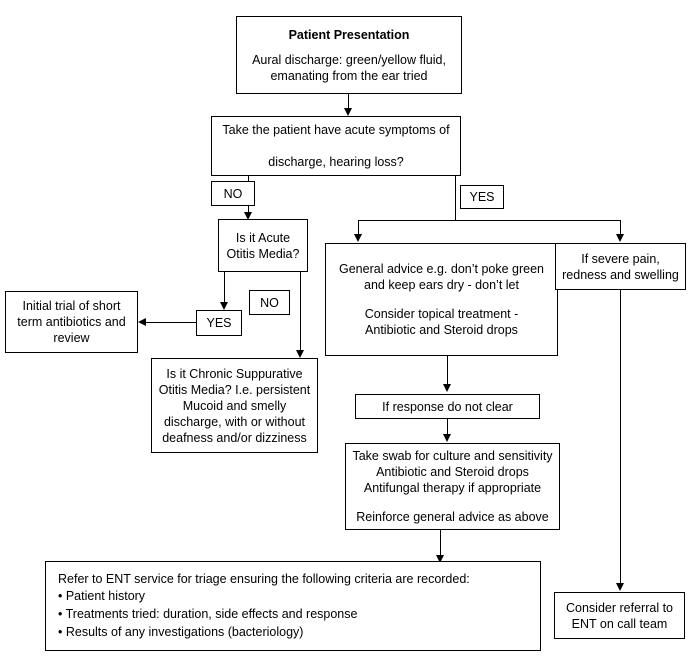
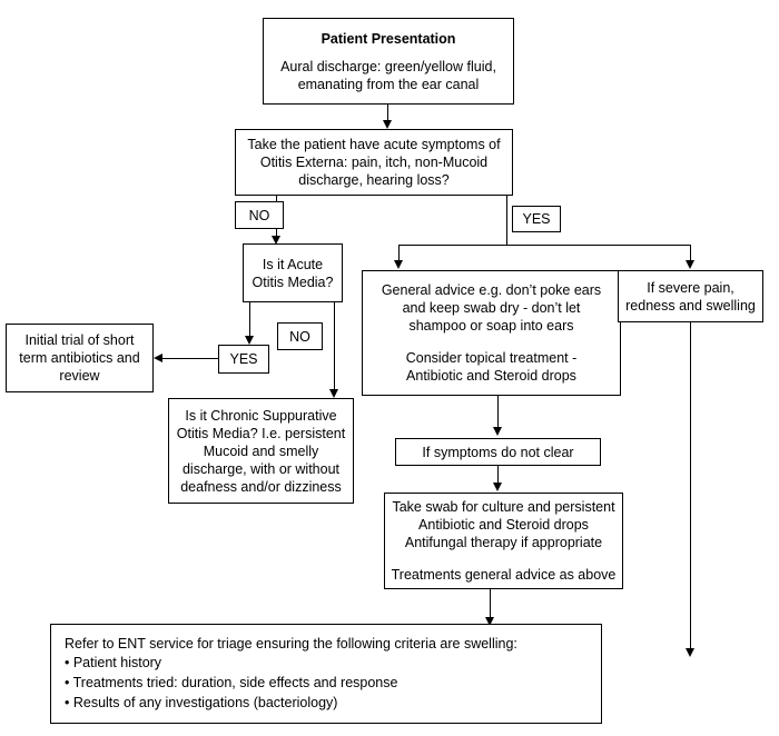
  Patient Presentation
  Aural discharge: green/yellow fluid,
- emanating from the ear tried
+ emanating from the ear canal
  Take the patient have acute symptoms of
+ Otitis Externa: pain, itch, non-Mucoid
  discharge, hearing loss?
  NO
  YES
  Is it Acute
  Otitis Media?
  YES
  NO
  Initial trial of short
  term antibiotics and
  review
  Is it Chronic Suppurative
  Otitis Media? I.e. persistent
  Mucoid and smelly
  discharge, with or without
  deafness and/or dizziness
- General advice e.g. don’t poke green
+ General advice e.g. don’t poke ears
- and keep ears dry - don’t let
+ and keep swab dry - don’t let
+ shampoo or soap into ears
  Consider topical treatment -
  Antibiotic and Steroid drops
- If response do not clear
+ If symptoms do not clear
- Take swab for culture and sensitivity
+ Take swab for culture and persistent
  Antibiotic and Steroid drops
  Antifungal therapy if appropriate
- Reinforce general advice as above
+ Treatments general advice as above
- Refer to ENT service for triage ensuring the following criteria are recorded:
+ Refer to ENT service for triage ensuring the following criteria are swelling:
  • Patient history
  • Treatments tried: duration, side effects and response
  • Results of any investigations (bacteriology)
  If severe pain,
  redness and swelling
- Consider referral to
- ENT on call team
